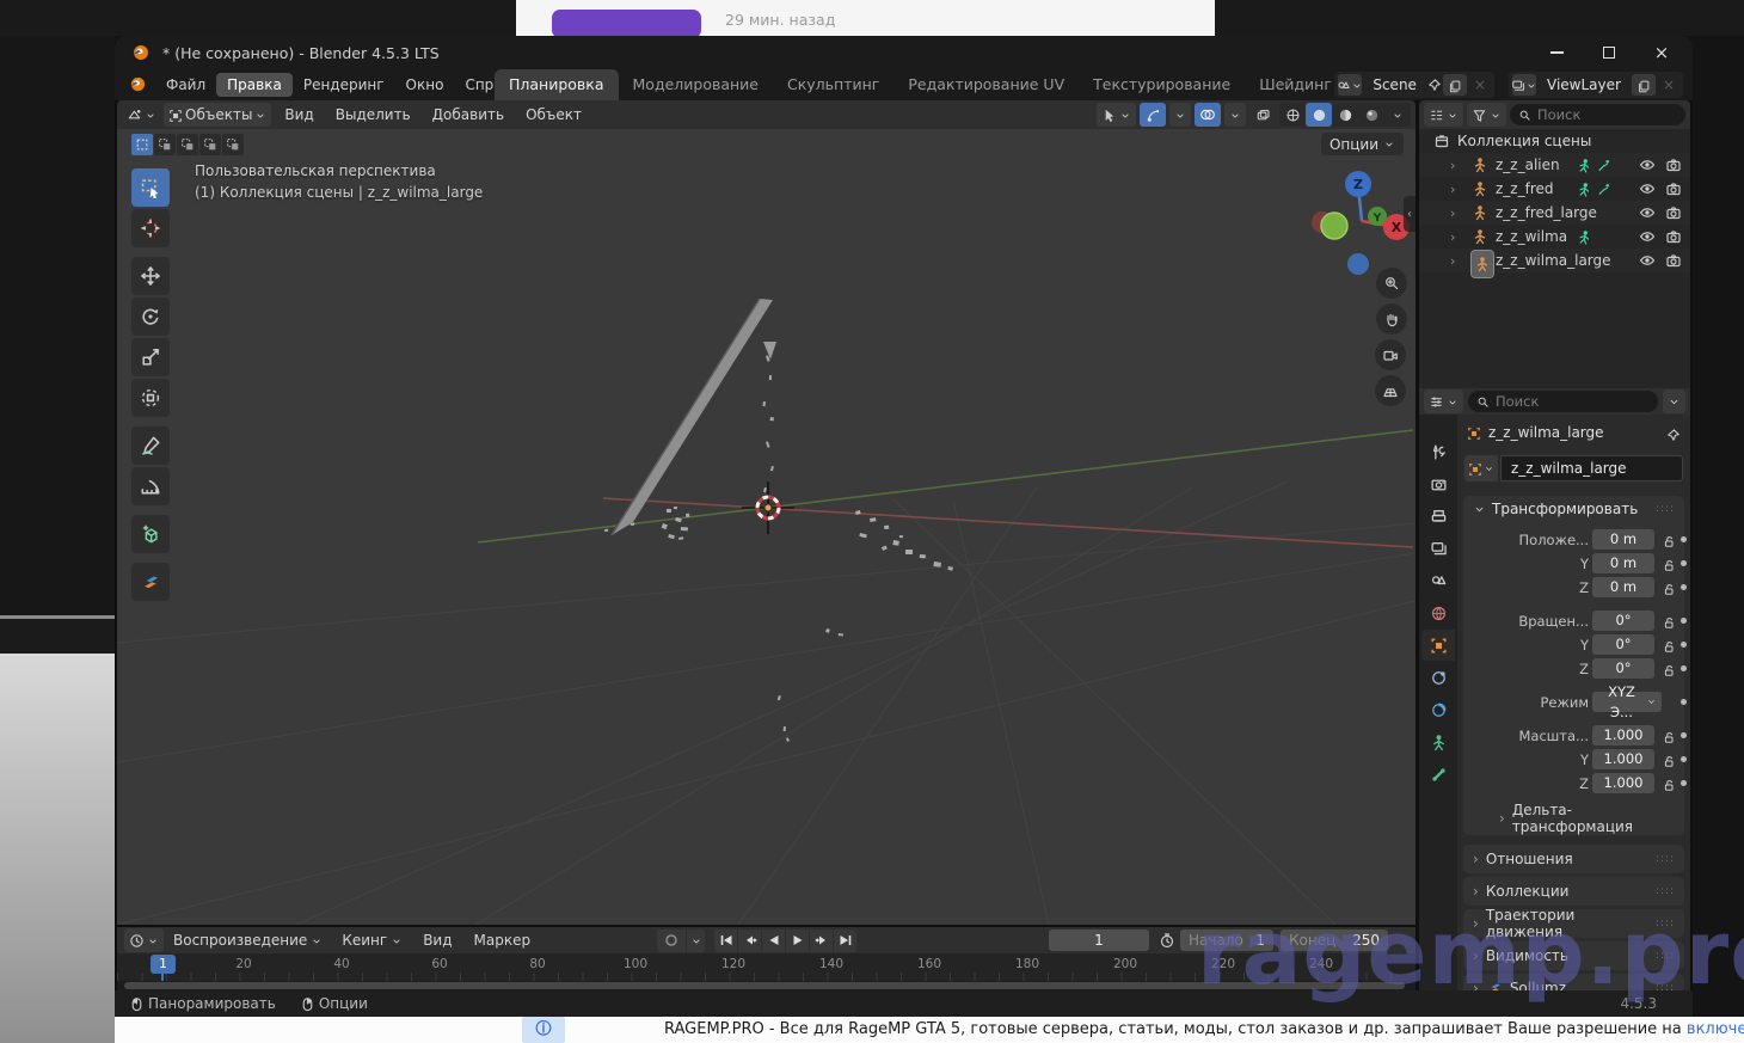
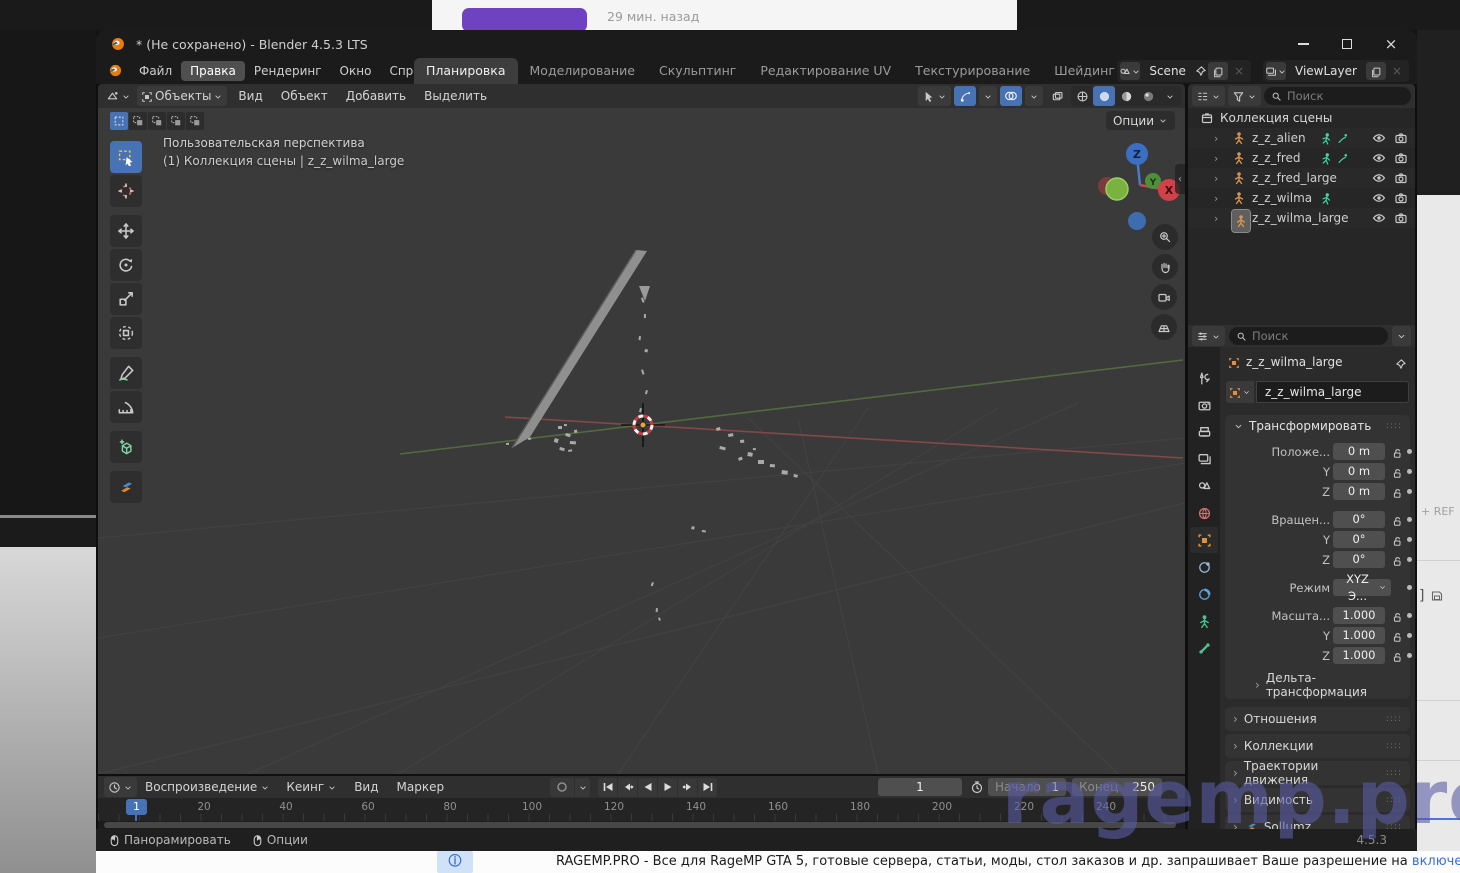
  29 мин. назад
+ + REF
+ ]
  * (Не сохранено) - Blender 4.5.3 LTS
  ×
  Файл
  Правка
  Рендеринг
  Окно
  Планировка
  Моделирование
  Скульптинг
  Редактирование UV
  Текстурирование
  Шейдинг
  Scene
  ×
  ViewLayer
  ×
  Объекты
  Вид
- Выделить
+ Объект
  Добавить
- Объект
+ Выделить
  Поиск
  Опции
  Пользовательская перспектива
  (1) Коллекция сцены | z_z_wilma_large
  Z
  X
  Y
  ‹
  Коллекция сцены
  ›
  z_z_alien
  ›
  z_z_fred
  ›
  z_z_fred_large
  ›
  z_z_wilma
  ›
  z_z_wilma_large
  Поиск
  z_z_wilma_large
  z_z_wilma_large
  Трансформировать
  ::::
  Положе...
  0 m
  Y
  0 m
  Z
  0 m
  Вращен...
  0°
  Y
  0°
  Z
  0°
  Режим
  XYZ Э...
  Масшта...
  1.000
  Y
  1.000
  Z
  1.000
  ›
  Дельта-трансформация
  ›
  Отношения
  ::::
  ›
  Коллекции
  ::::
  ›
  Траектории движения
  ::::
  ›
  Видимость
  ::::
  ›
  Sollumz
  ::::
  Воспроизведение
  Кеинг
  Вид
  Маркер
  1
  Начало
  1
  Конец
  250
  20
  40
  60
  80
  100
  120
  140
  160
  180
  200
  220
  240
  1
  Панорамировать
  Опции
  4.5.3
  ragemp.pr
  ⓘ
  RAGEMP.PRO - Все для RageMP GTA 5, готовые сервера, статьи, моды, стол заказов и др. запрашивает Ваше разрешение на включе
